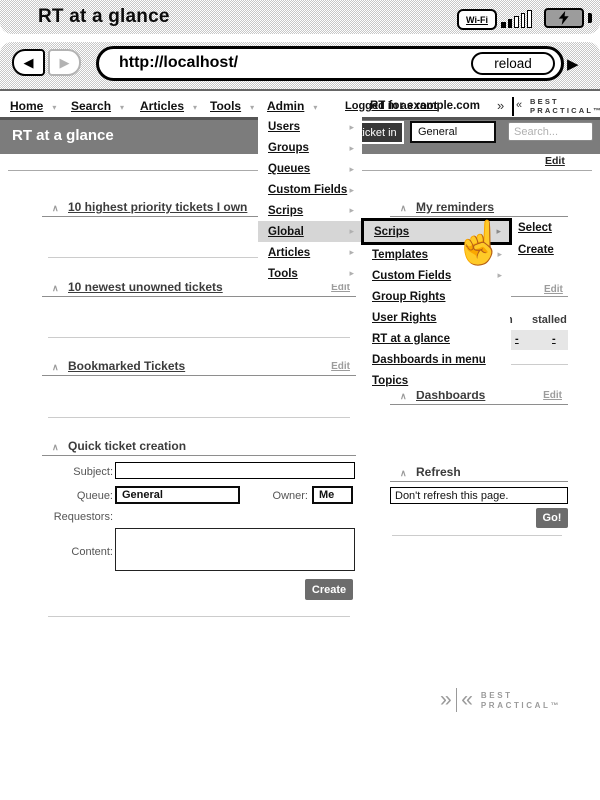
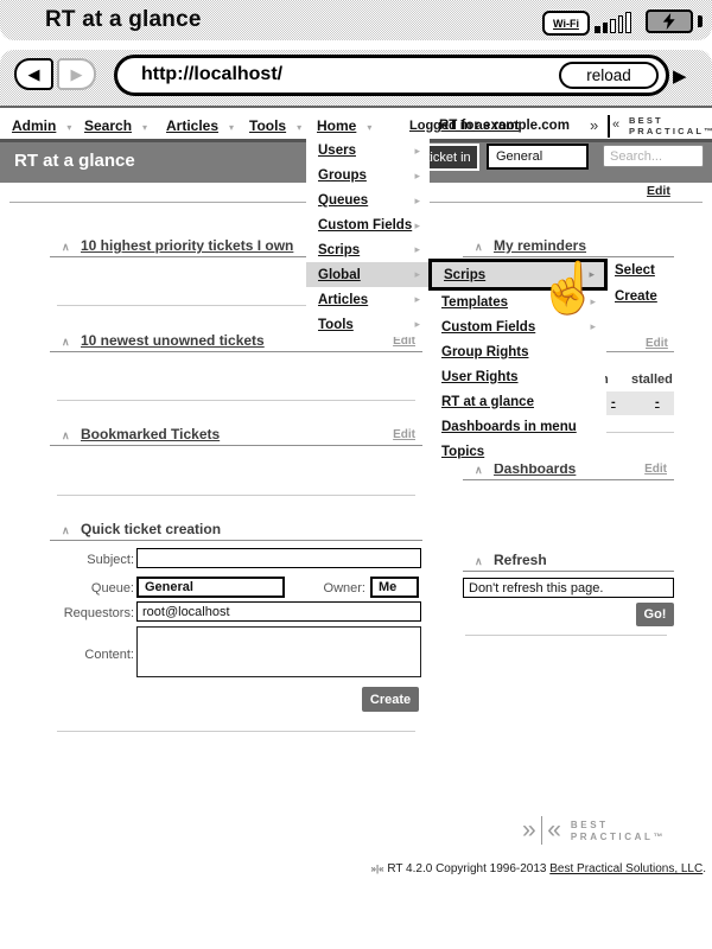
  RT at a glance
  Wi-Fi
  ◀
  ▶
  http://localhost/
  reload
  ▶
- Home
+ Admin
  ▾
  Search
  ▾
  Articles
  ▾
  Tools
  ▾
- Admin
+ Home
  ▾
  Logged in as root
  RT for example.com
  »
  «
  BEST
  PRACTICAL™
  RT at a glance
  icket in
  General
  Search...
  Edit
  ∧
  10 highest priority tickets I own
  ∧
  10 newest unowned tickets
  Edit
  ∧
  Bookmarked Tickets
  Edit
  ∧
  Quick ticket creation
  Subject:
  Queue:
  General
  Owner:
  Me
  Requestors:
+ root@localhost
  Content:
  Create
  ∧
  My reminders
  Edit
  stalled
  -
  -
  ∧
  Dashboards
  Edit
  ∧
  Refresh
  Don't refresh this page.
  Go!
  »
  «
  BEST
  PRACTICAL™
+ »|« RT 4.2.0 Copyright 1996-2013 Best Practical Solutions, LLC.
  Users
  ▸
  Groups
  ▸
  Queues
  ▸
  Custom Fields
  ▸
  Scrips
  ▸
  Global
  ▸
  Articles
  ▸
  Tools
  ▸
  Scrips
  ▸
  Templates
  ▸
  Custom Fields
  ▸
  Group Rights
  User Rights
  RT at a glance
  Dashboards in menu
  Topics
  Select
  Create
  ☝
